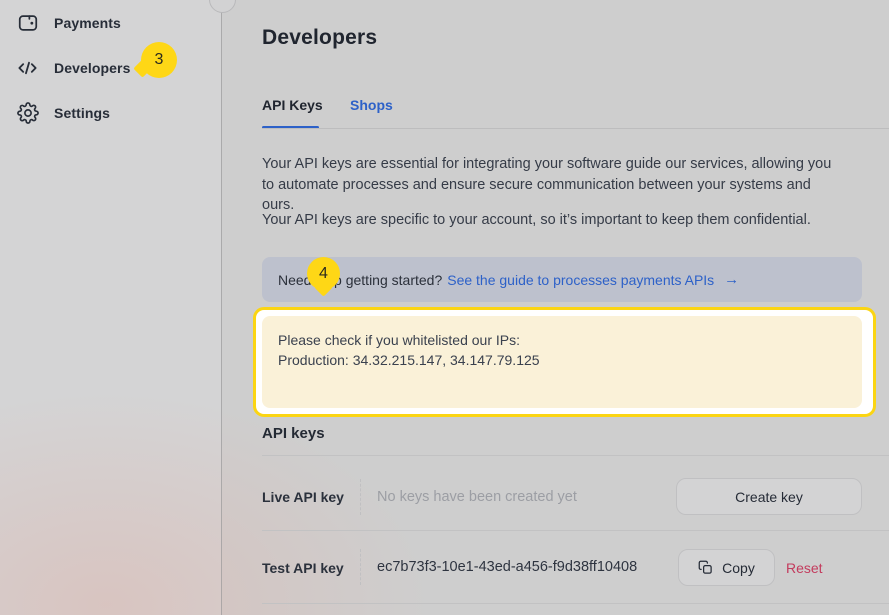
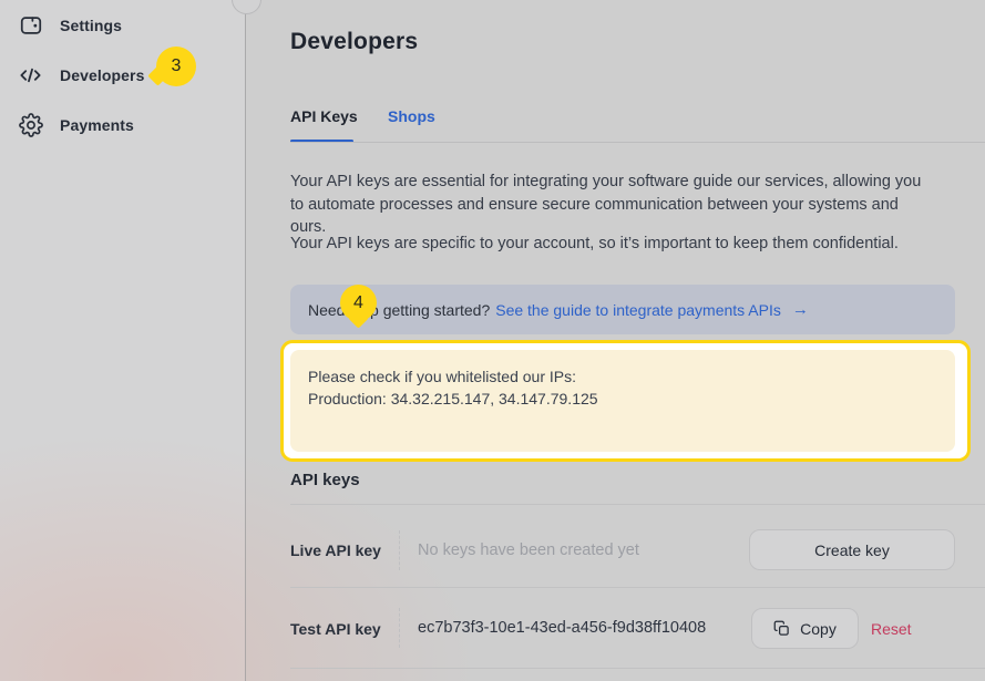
- Payments
+ Settings
  Developers
- Settings
+ Payments
  3
  4
  Developers
  API Keys
  Shops
  Your API keys are essential for integrating your software guide our services, allowing you to automate processes and ensure secure communication between your systems and ours.
  Your API keys are specific to your account, so it’s important to keep them confidential.
  Nee getting started?
- See the guide to processes payments APIs
+ See the guide to integrate payments APIs
  →
  Please check if you whitelisted our IPs:
  Production: 34.32.215.147, 34.147.79.125
  API keys
  Live API key
  No keys have been created yet
  Create key
  Test API key
  ec7b73f3-10e1-43ed-a456-f9d38ff10408
  Copy
  Reset
